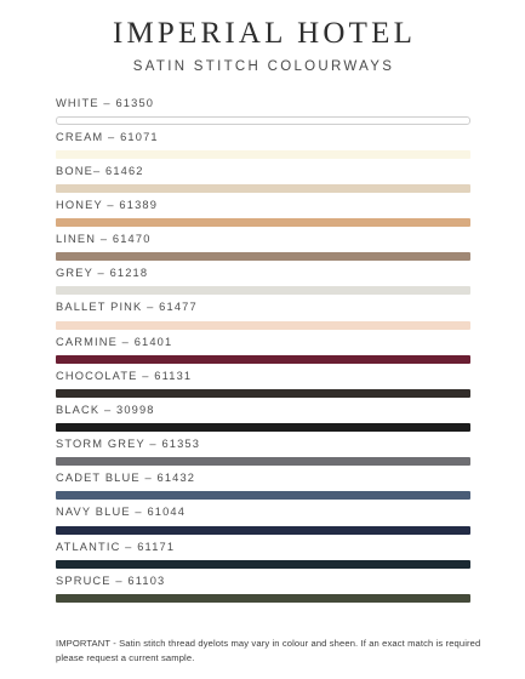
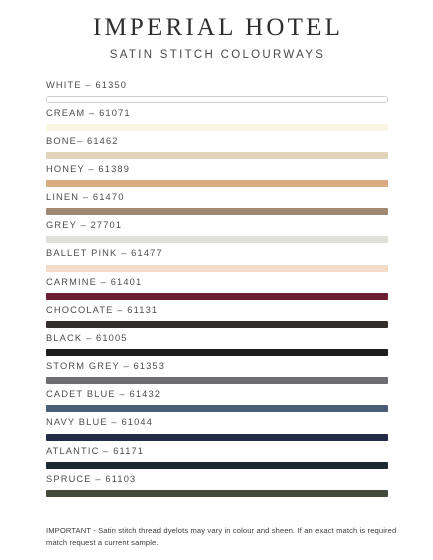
  IMPERIAL HOTEL
  SATIN STITCH COLOURWAYS
  WHITE – 61350
  CREAM – 61071
  BONE– 61462
  HONEY – 61389
  LINEN – 61470
- GREY – 61218
+ GREY – 27701
  BALLET PINK – 61477
  CARMINE – 61401
  CHOCOLATE – 61131
- BLACK – 30998
+ BLACK – 61005
  STORM GREY – 61353
  CADET BLUE – 61432
  NAVY BLUE – 61044
  ATLANTIC – 61171
  SPRUCE – 61103
- IMPORTANT - Satin stitch thread dyelots may vary in colour and sheen. If an exact match is required please request a current sample.
+ IMPORTANT - Satin stitch thread dyelots may vary in colour and sheen. If an exact match is required match request a current sample.
